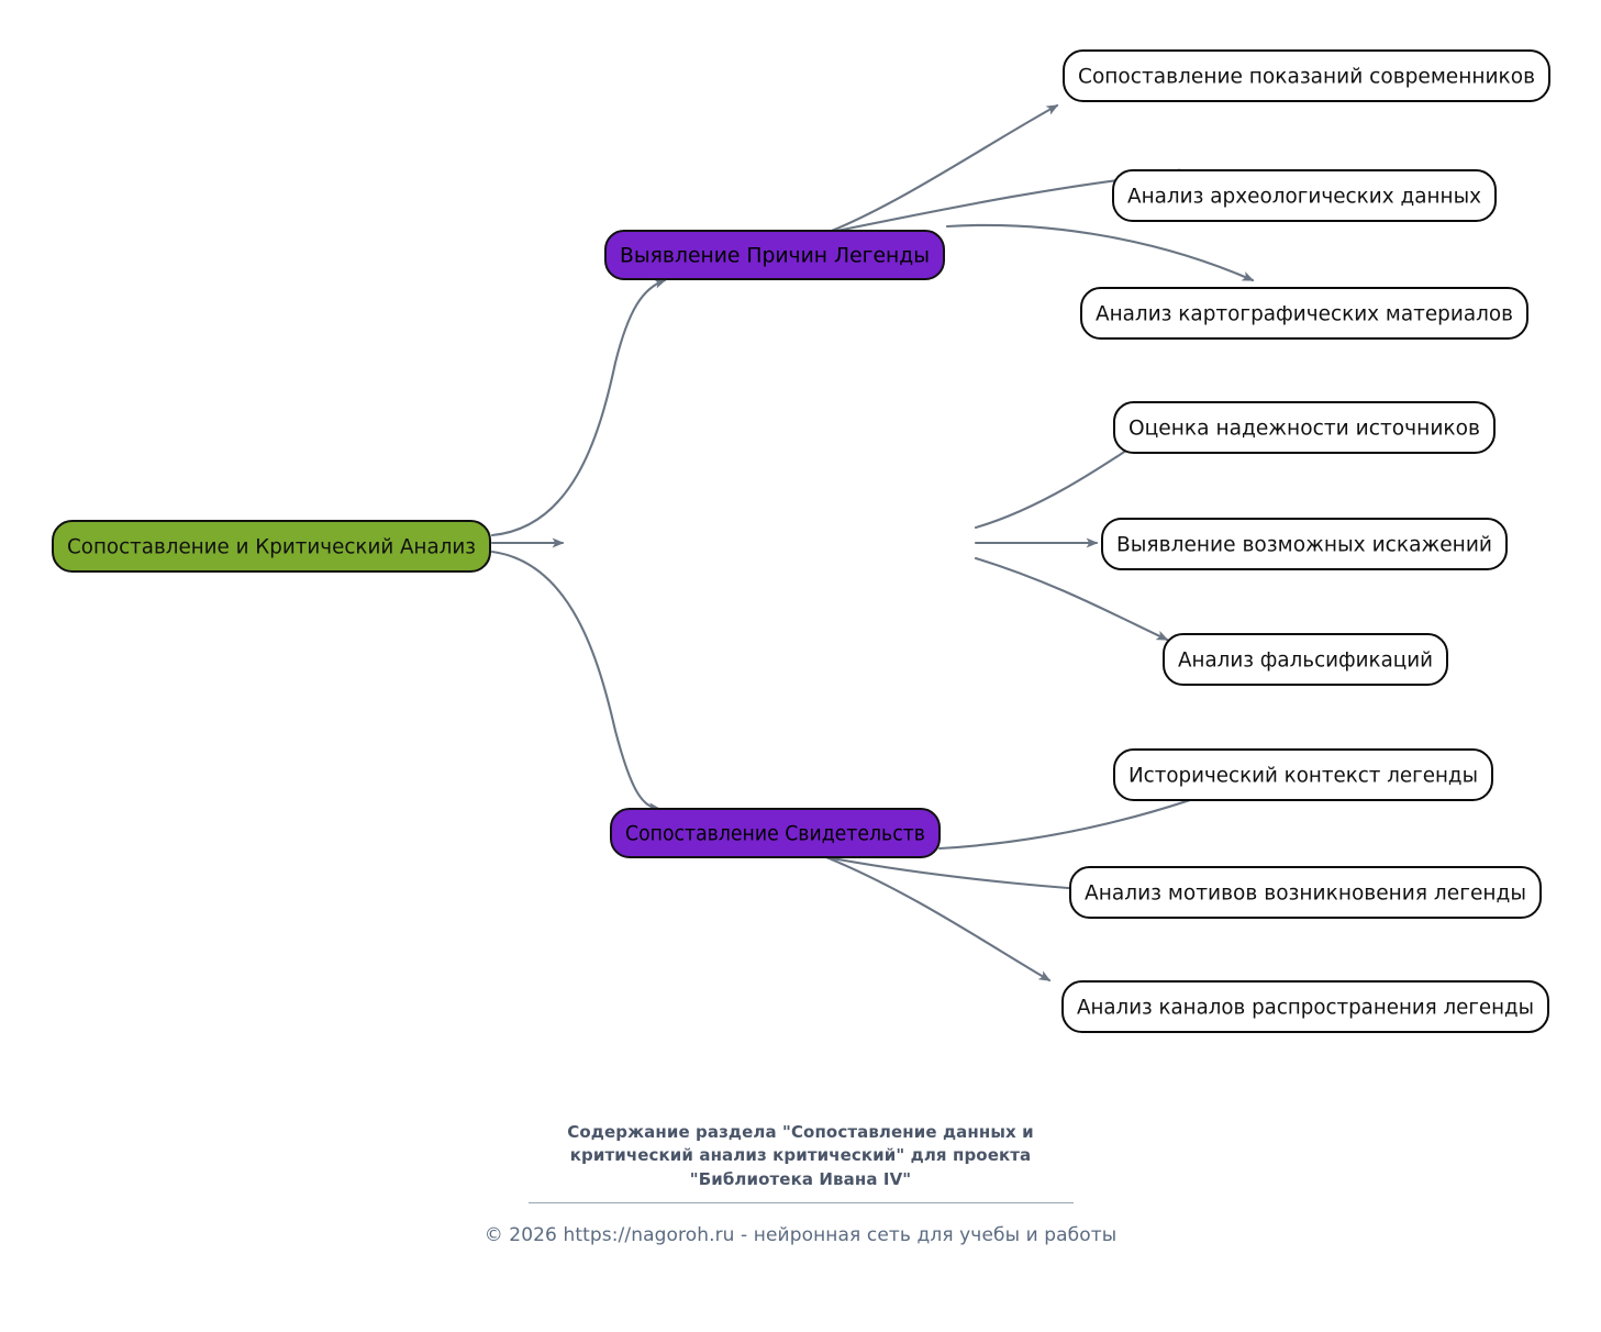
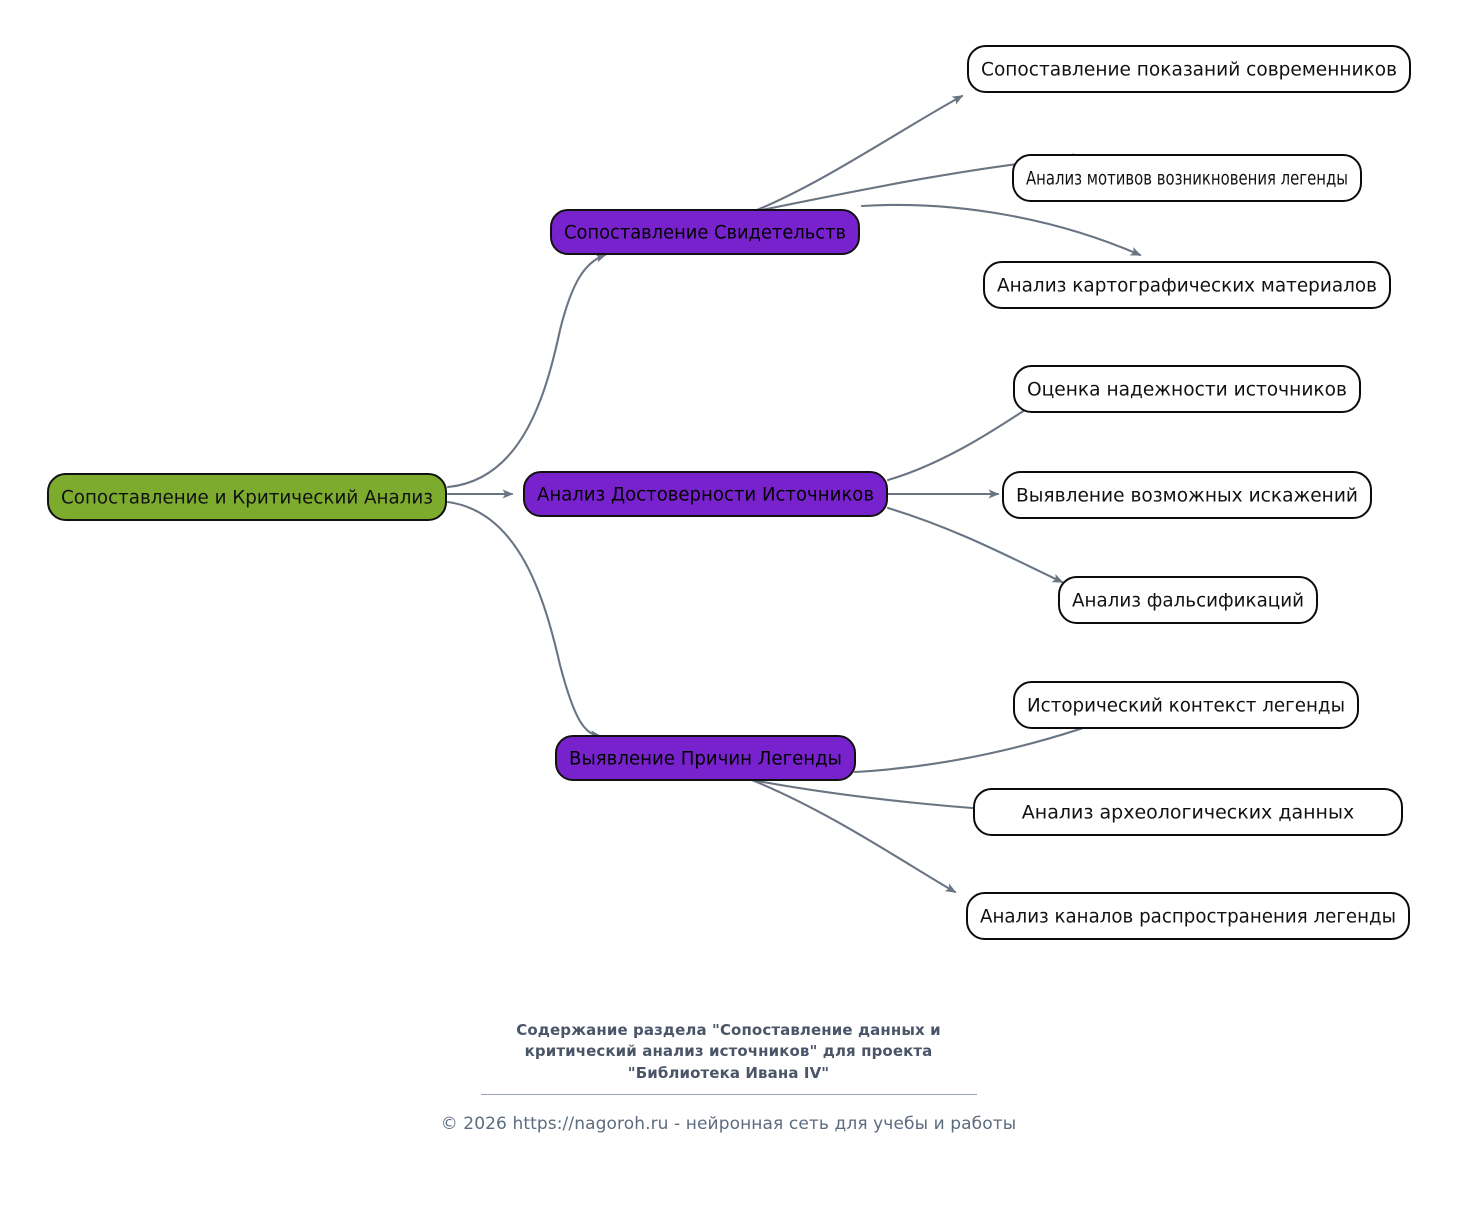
  Сопоставление и Критический Анализ
- Выявление Причин Легенды
+ Сопоставление Свидетельств
  Сопоставление показаний современников
- Анализ археологических данных
+ Анализ мотивов возникновения легенды
  Анализ картографических материалов
+ Анализ Достоверности Источников
  Оценка надежности источников
  Выявление возможных искажений
  Анализ фальсификаций
- Сопоставление Свидетельств
+ Выявление Причин Легенды
  Исторический контекст легенды
- Анализ мотивов возникновения легенды
+ Анализ археологических данных
  Анализ каналов распространения легенды
  Содержание раздела "Сопоставление данных и
- критический анализ критический" для проекта
+ критический анализ источников" для проекта
  "Библиотека Ивана IV"
  © 2026 https://nagoroh.ru - нейронная сеть для учебы и работы
